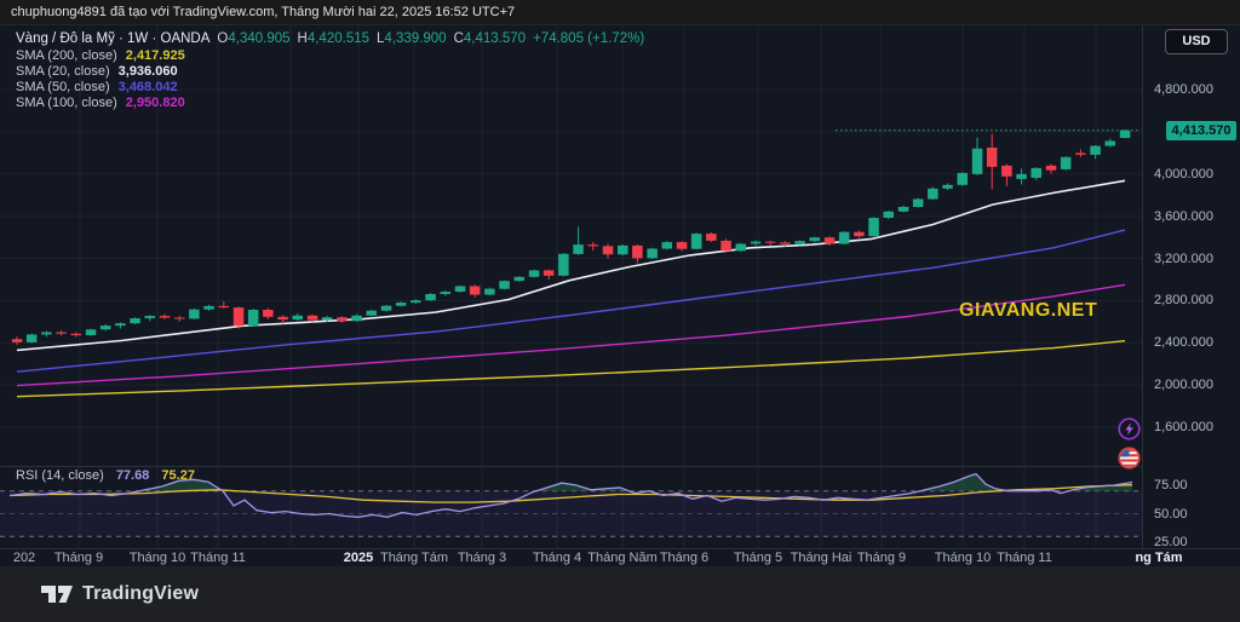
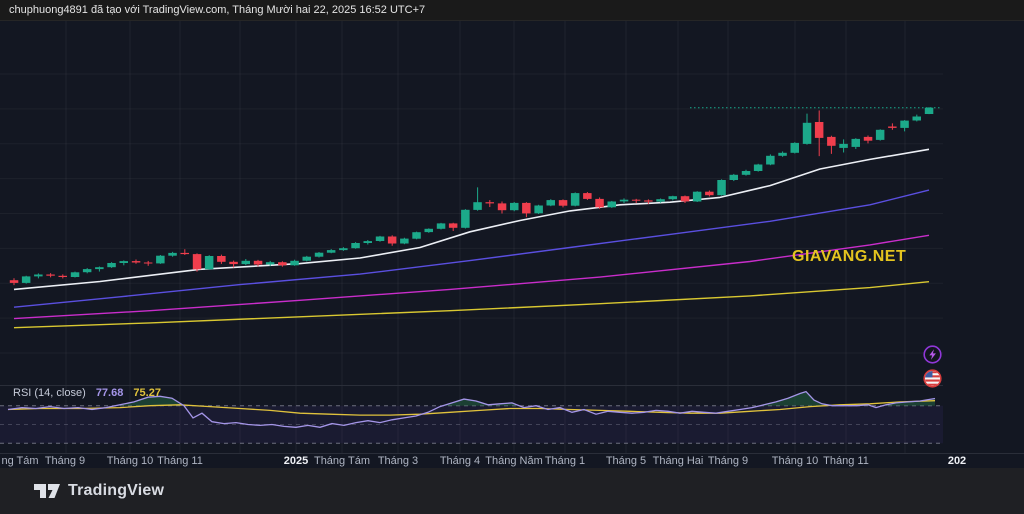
  chuphuong4891 đã tạo với TradingView.com, Tháng Mười hai 22, 2025 16:52 UTC+7
- Vàng / Đô la Mỹ · 1W · OANDA O4,340.905 H4,420.515 L4,339.900 C4,413.570 +74.805 (+1.72%)
- SMA (200, close) 2,417.925
- SMA (20, close) 3,936.060
- SMA (50, close) 3,468.042
- SMA (100, close) 2,950.820
  RSI (14, close) 77.68 75.27
  GIAVANG.NET
- USD
- 4,800.000
- 4,000.000
- 3,600.000
- 3,200.000
- 2,800.000
- 2,400.000
- 2,000.000
- 1,600.000
- 4,413.570
- 75.00
- 50.00
- 25.00
- 202
+ ng Tám
  Tháng 9
  Tháng 10
  Tháng 11
  2025
  Tháng Tám
  Tháng 3
  Tháng 4
  Tháng Năm
- Tháng 6
+ Tháng 1
  Tháng 5
  Tháng Hai
  Tháng 9
  Tháng 10
  Tháng 11
- ng Tám
+ 202
  TradingView
